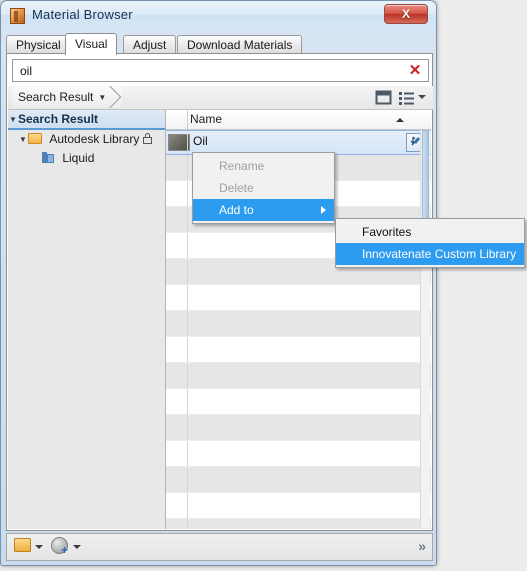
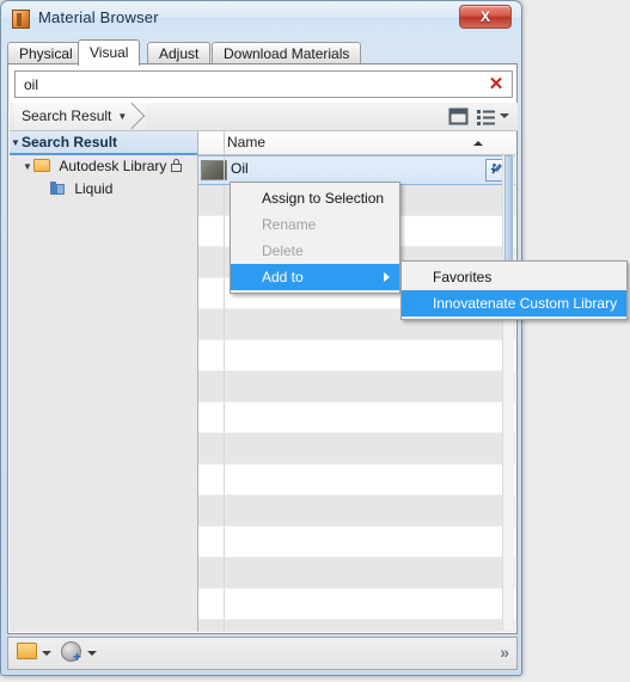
  Material Browser
  X
  Physical
  Visual
  Adjust
  Download Materials
  oil
  ✕
  Search Result ▼
  ▼Search Result
  ▼ Autodesk Library
  Liquid
  Name
  Oil
  +
  »​
+ Assign to Selection
  Rename
  Delete
  Add to
  Favorites
  Innovatenate Custom Library
